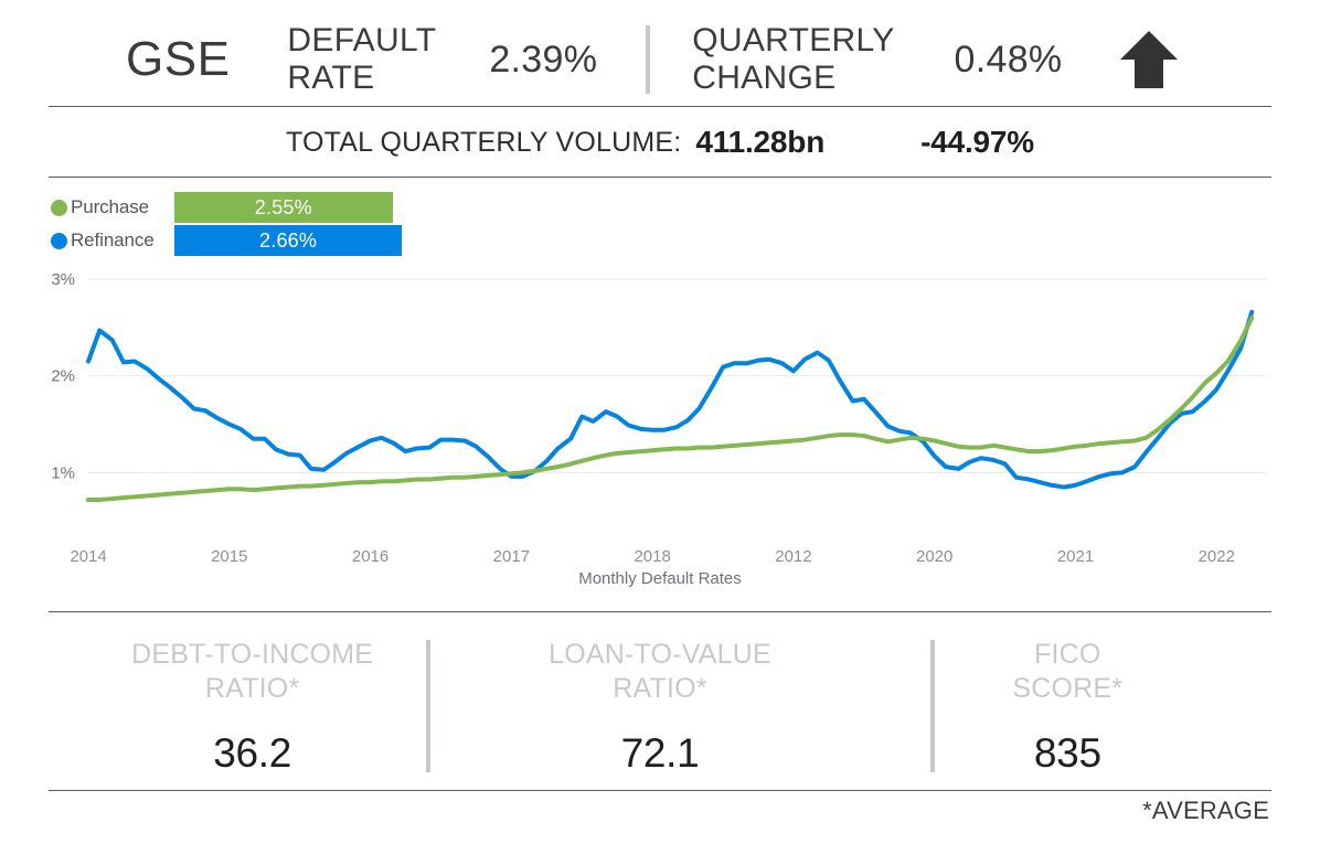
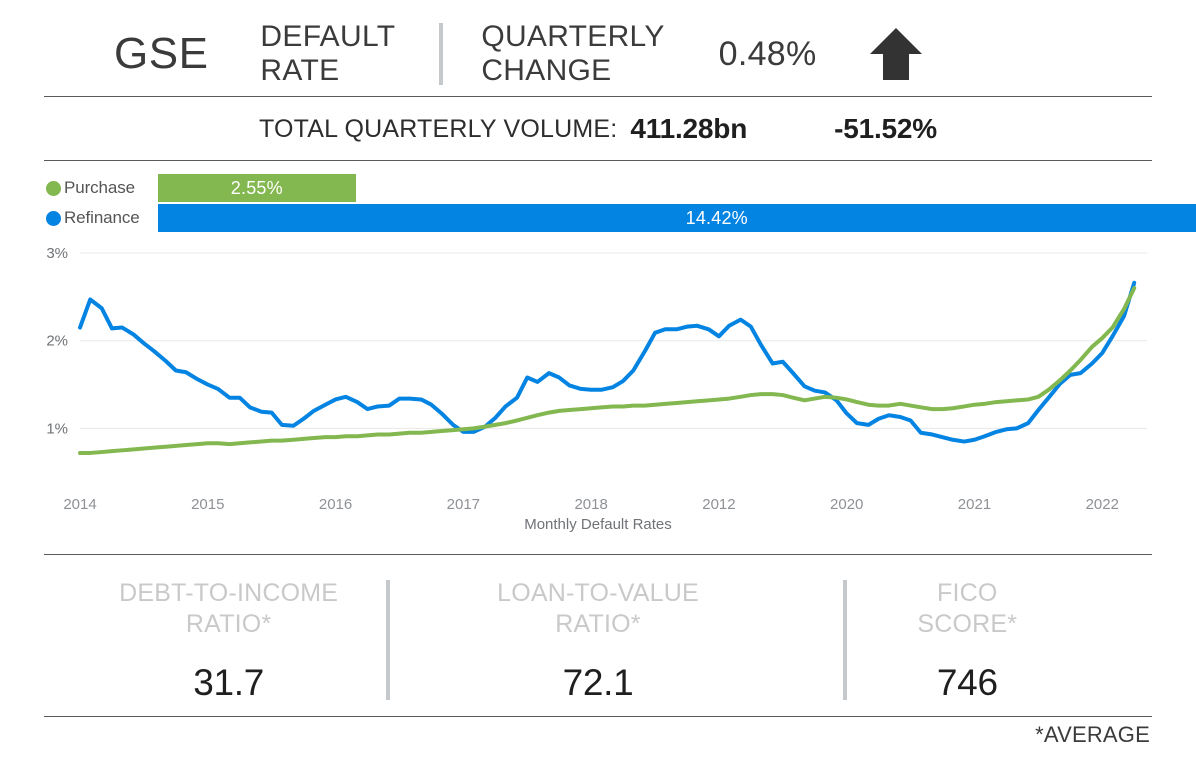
  GSE
  DEFAULT
  RATE
- 2.39%
  QUARTERLY
  CHANGE
  0.48%
  TOTAL QUARTERLY VOLUME:
  411.28bn
- -44.97%
+ -51.52%
  Purchase
  Refinance
  2.55%
- 2.66%
+ 14.42%
  1%
  2%
  3%
  2014
  2015
  2016
  2017
  2018
  2012
  2020
  2021
  2022
  Monthly Default Rates
  DEBT-TO-INCOME
  RATIO*
- 36.2
+ 31.7
  LOAN-TO-VALUE
  RATIO*
  72.1
  FICO
  SCORE*
- 835
+ 746
  *AVERAGE
